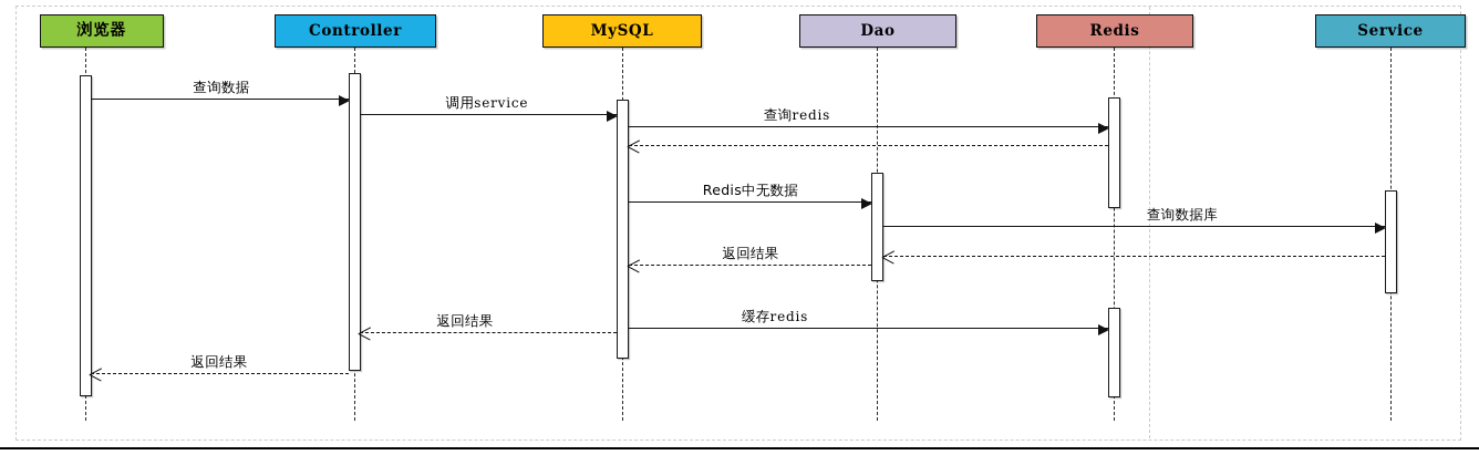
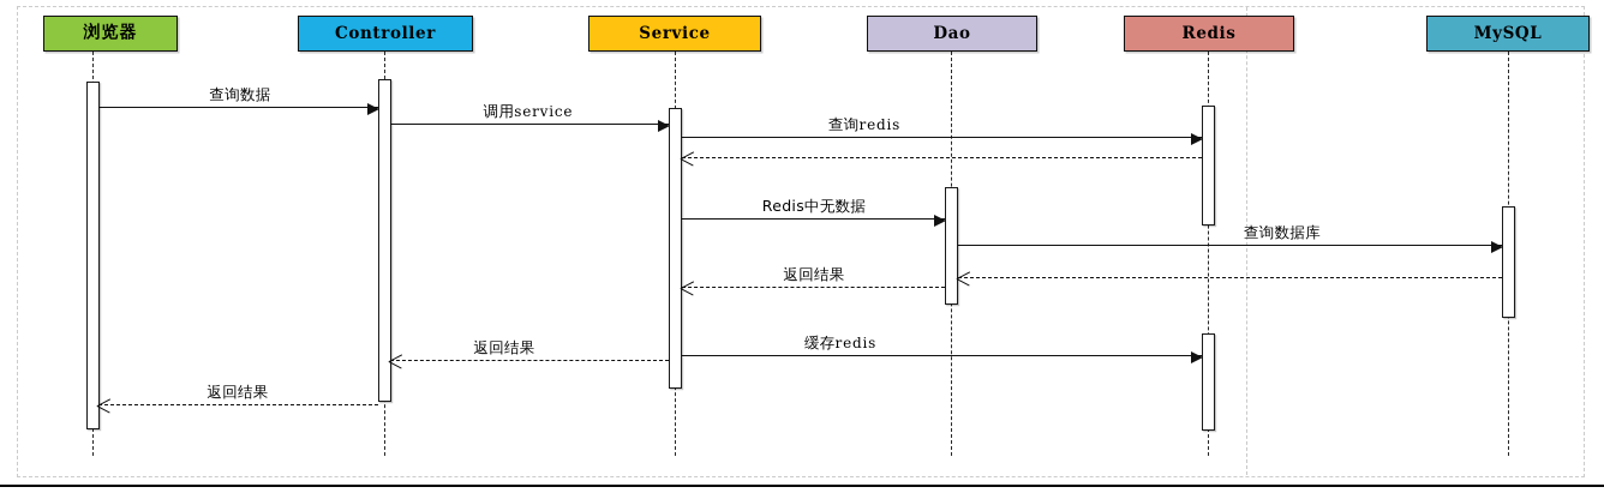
  查询数据
  调用service
  查询redis
  Redis中无数据
  查询数据库
  返回结果
  缓存redis
  返回结果
  返回结果
  浏览器
  Controller
- MySQL
+ Service
  Dao
  Redis
- Service
+ MySQL
